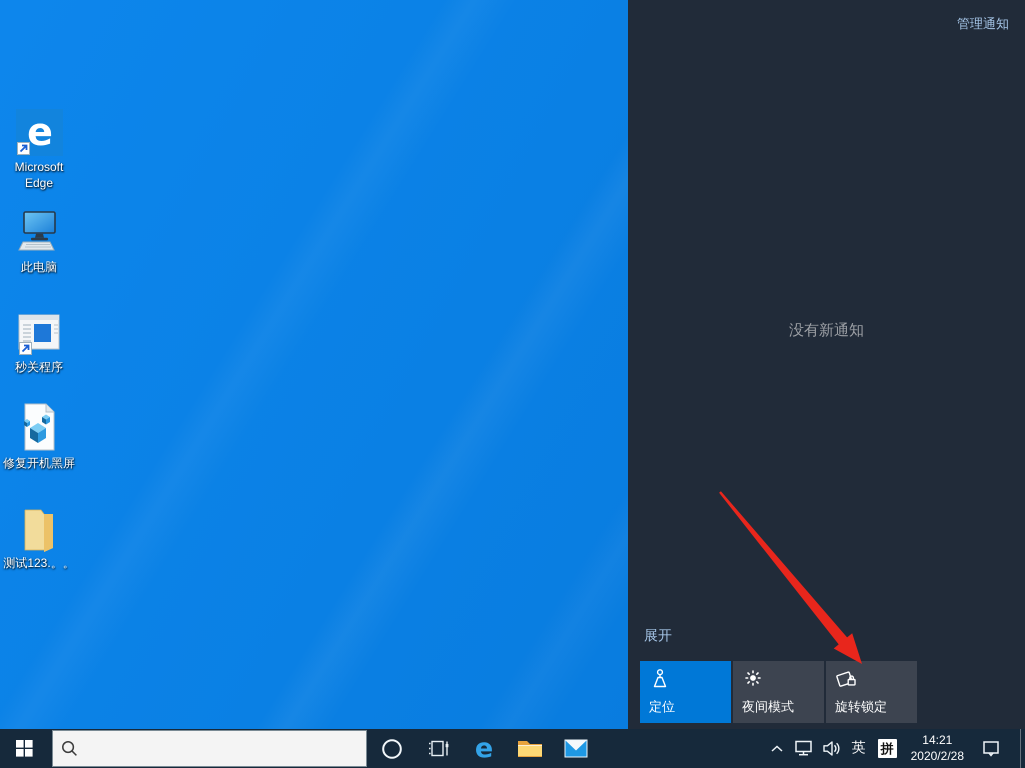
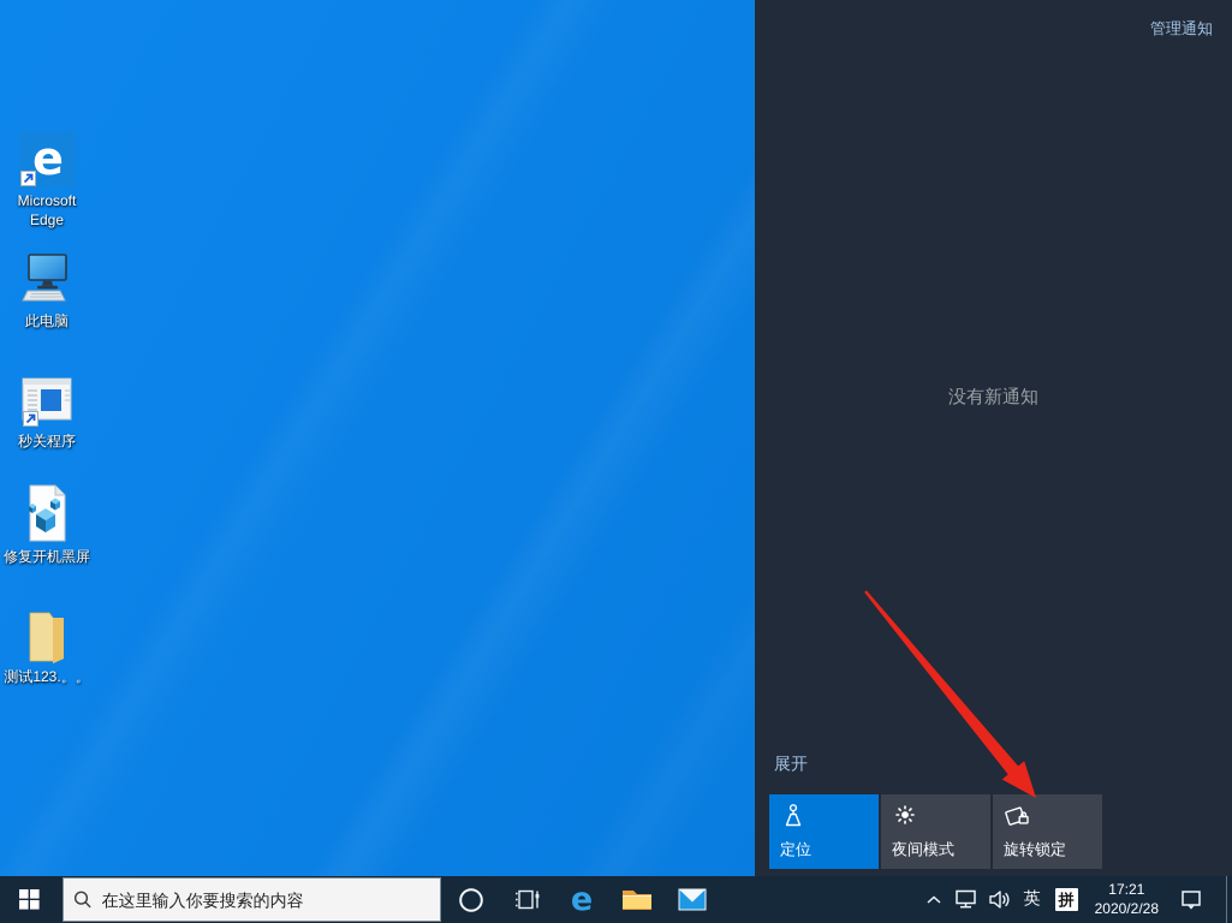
  e
  Microsoft Edge
  此电脑
  秒关程序
  修复开机黑屏
  测试123.。。
  管理通知
  没有新通知
  展开
  定位
  夜间模式
  旋转锁定
+ 在这里输入你要搜索的内容
  e
  英
  拼
- 14:21
+ 17:21
  2020/2/28
